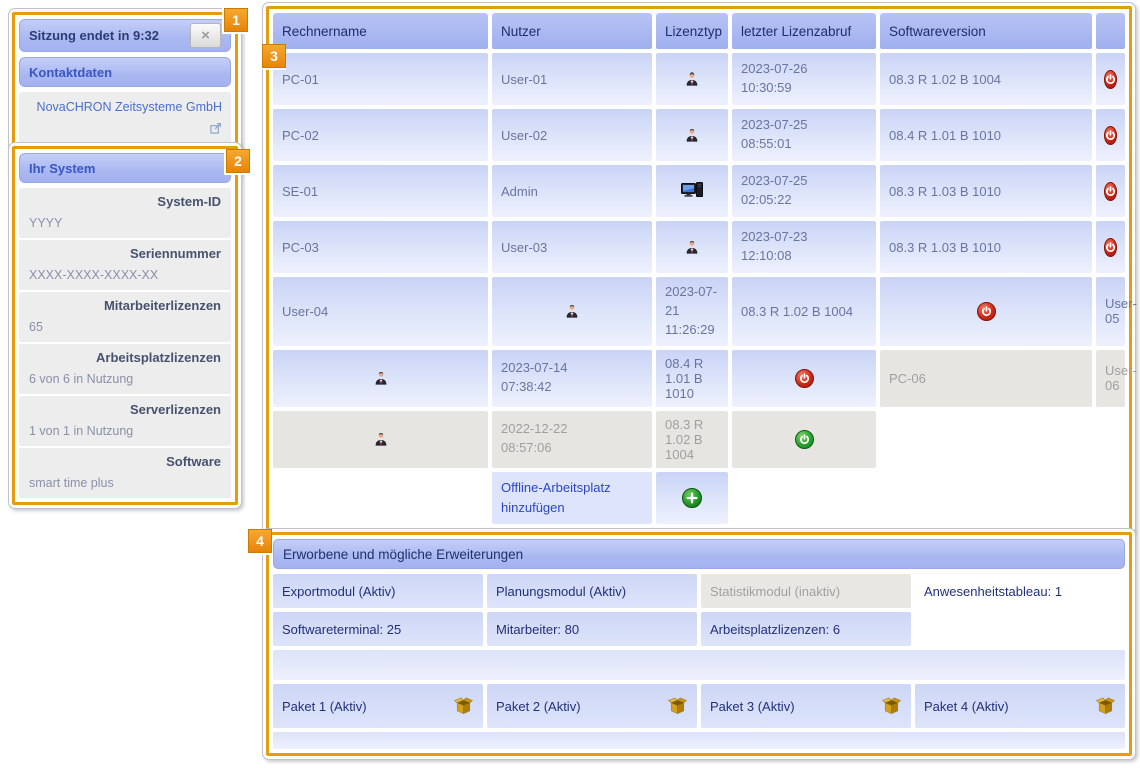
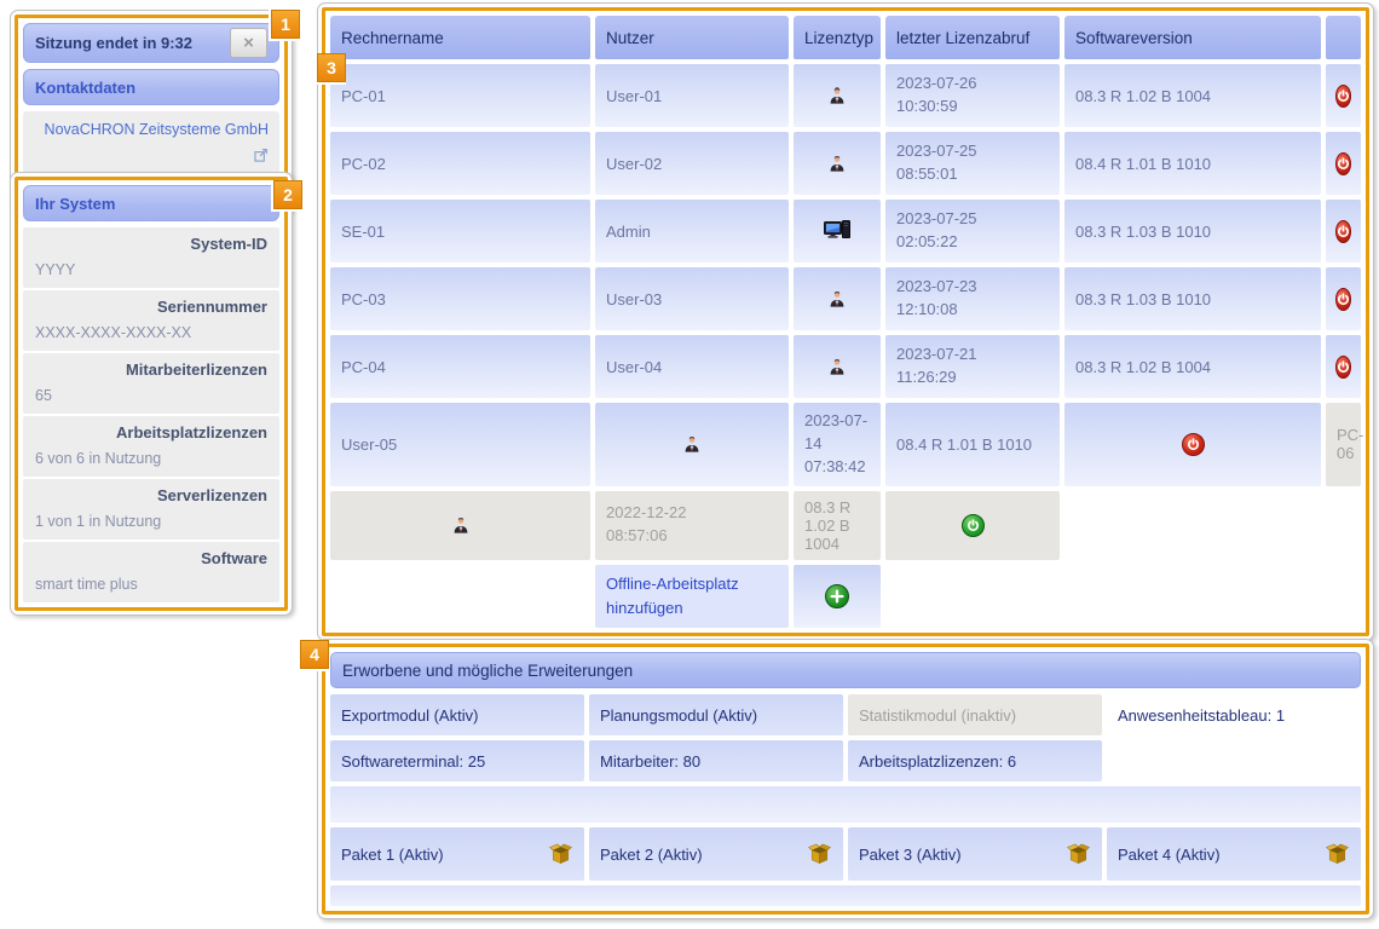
  Sitzung endet in 9:32
  ×
  Kontaktdaten
  NovaCHRON Zeitsysteme GmbH
  Ihr System
  System-ID
  YYYY
  Seriennummer
  XXXX-XXXX-XXXX-XX
  Mitarbeiterlizenzen
  65
  Arbeitsplatzlizenzen
  6 von 6 in Nutzung
  Serverlizenzen
  1 von 1 in Nutzung
  Software
  smart time plus
  Rechnername
  Nutzer
  Lizenztyp
  letzter Lizenzabruf
  Softwareversion
  PC-01
  User-01
  2023-07-26
  10:30:59
  08.3 R 1.02 B 1004
  PC-02
  User-02
  2023-07-25
  08:55:01
  08.4 R 1.01 B 1010
  SE-01
  Admin
  2023-07-25
  02:05:22
  08.3 R 1.03 B 1010
  PC-03
  User-03
  2023-07-23
  12:10:08
  08.3 R 1.03 B 1010
+ PC-04
  User-04
  2023-07-21
  11:26:29
  08.3 R 1.02 B 1004
  User-05
  2023-07-14
  07:38:42
  08.4 R 1.01 B 1010
  PC-06
- User-06
  2022-12-22
  08:57:06
  08.3 R 1.02 B 1004
  Offline-Arbeitsplatz hinzufügen
  Erworbene und mögliche Erweiterungen
  Exportmodul (Aktiv)
  Planungsmodul (Aktiv)
  Statistikmodul (inaktiv)
  Anwesenheitstableau: 1
  Softwareterminal: 25
  Mitarbeiter: 80
  Arbeitsplatzlizenzen: 6
  Paket 1 (Aktiv)
  Paket 2 (Aktiv)
  Paket 3 (Aktiv)
  Paket 4 (Aktiv)
  1
  2
  3
  4
